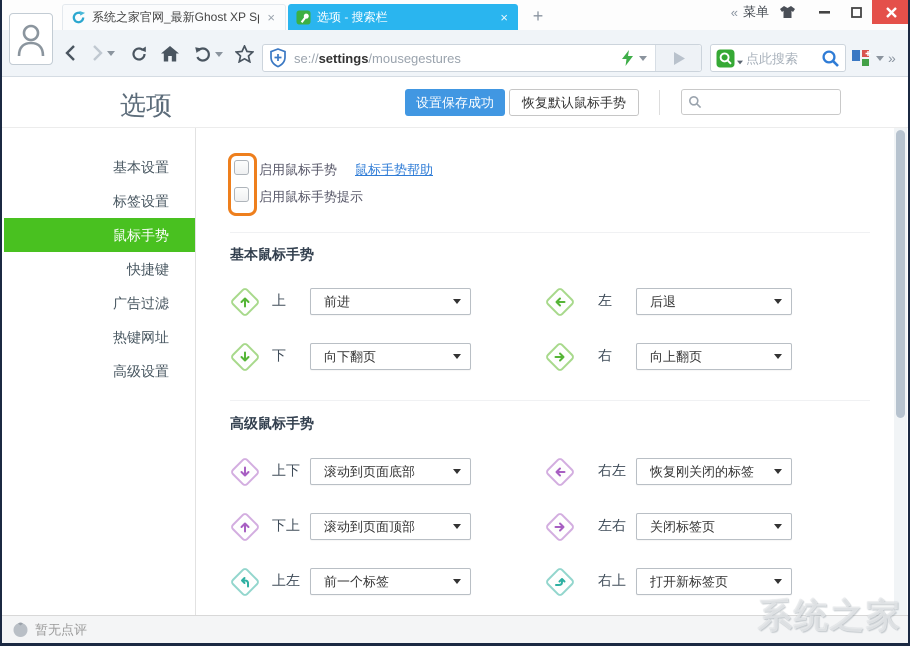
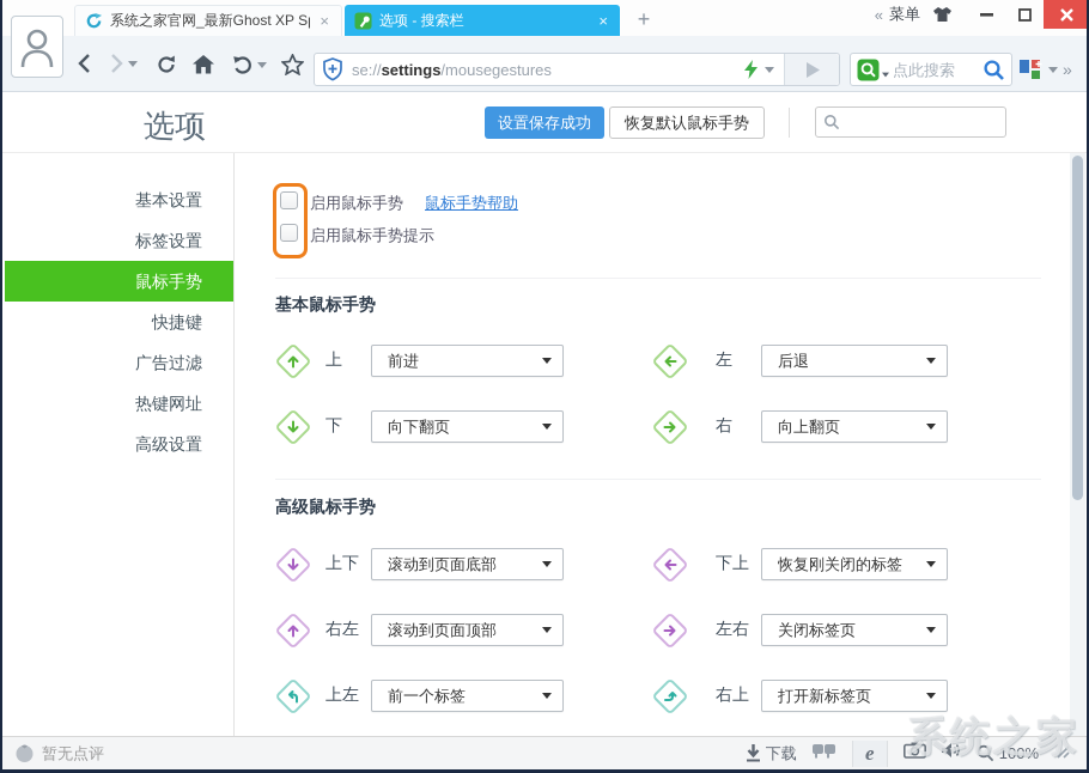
  系统之家官网_最新Ghost XP S
  ×
  选项 - 搜索栏
  ×
  +
  «
  菜单
  se://settings/mousegestures
  点此搜索
  »
  选项
  设置保存成功
  恢复默认鼠标手势
  基本设置
  标签设置
  鼠标手势
  快捷键
  广告过滤
  热键网址
  高级设置
  启用鼠标手势
  鼠标手势帮助
  启用鼠标手势提示
  基本鼠标手势
  上
  前进
  左
  后退
  下
  向下翻页
  右
  向上翻页
  高级鼠标手势
  上下
  滚动到页面底部
- 右左
+ 下上
  恢复刚关闭的标签
- 下上
+ 右左
  滚动到页面顶部
  左右
  关闭标签页
  上左
  前一个标签
  右上
  打开新标签页
  暂无点评
+ 下载
+ e
+ 100%
  系统之家
